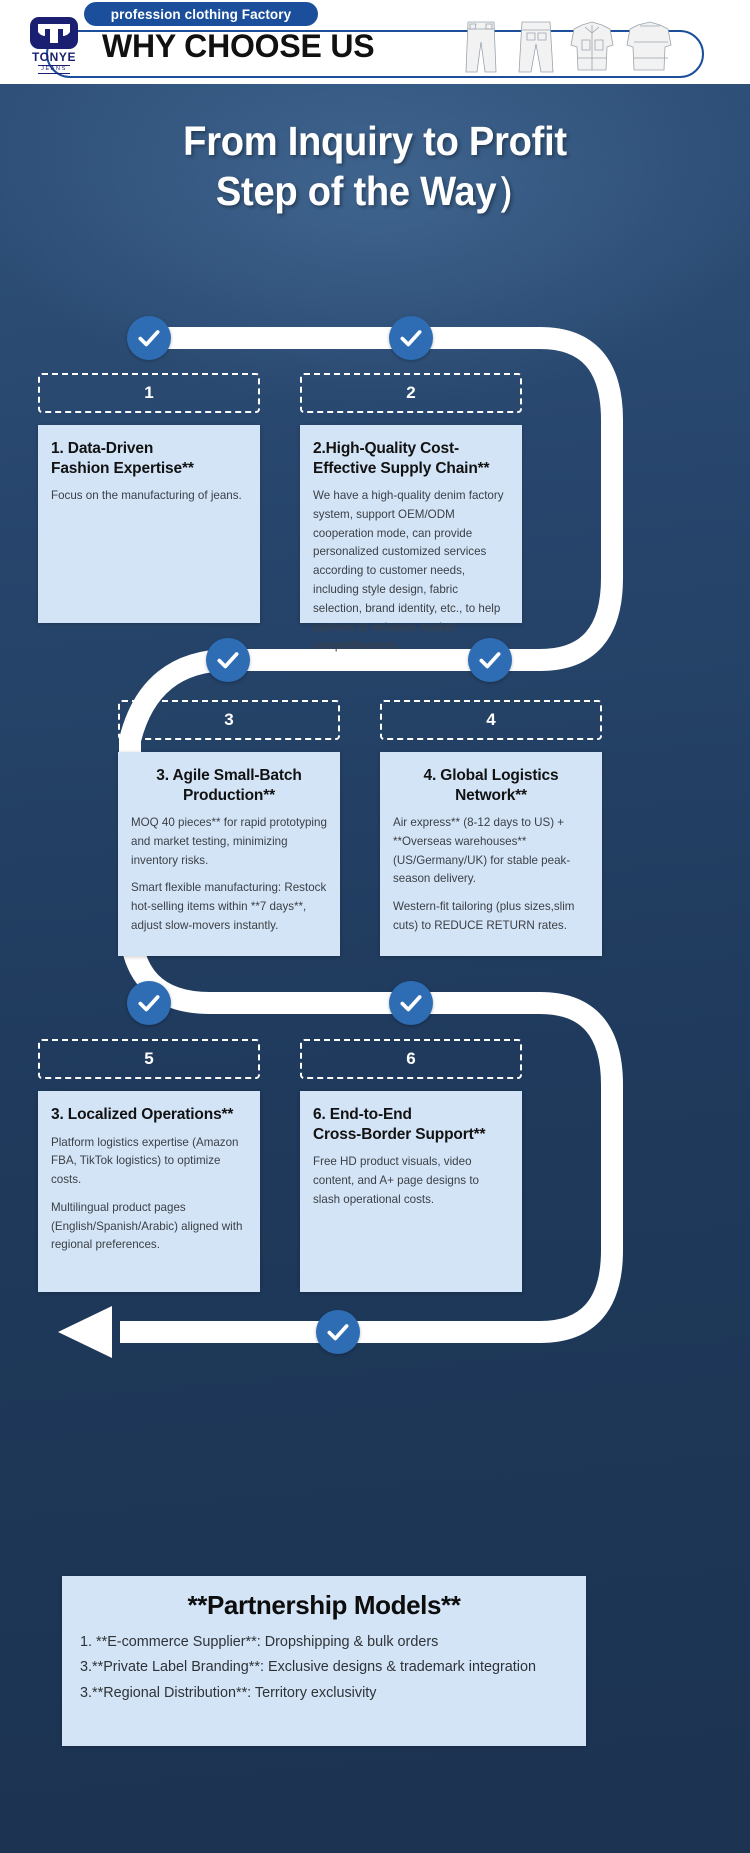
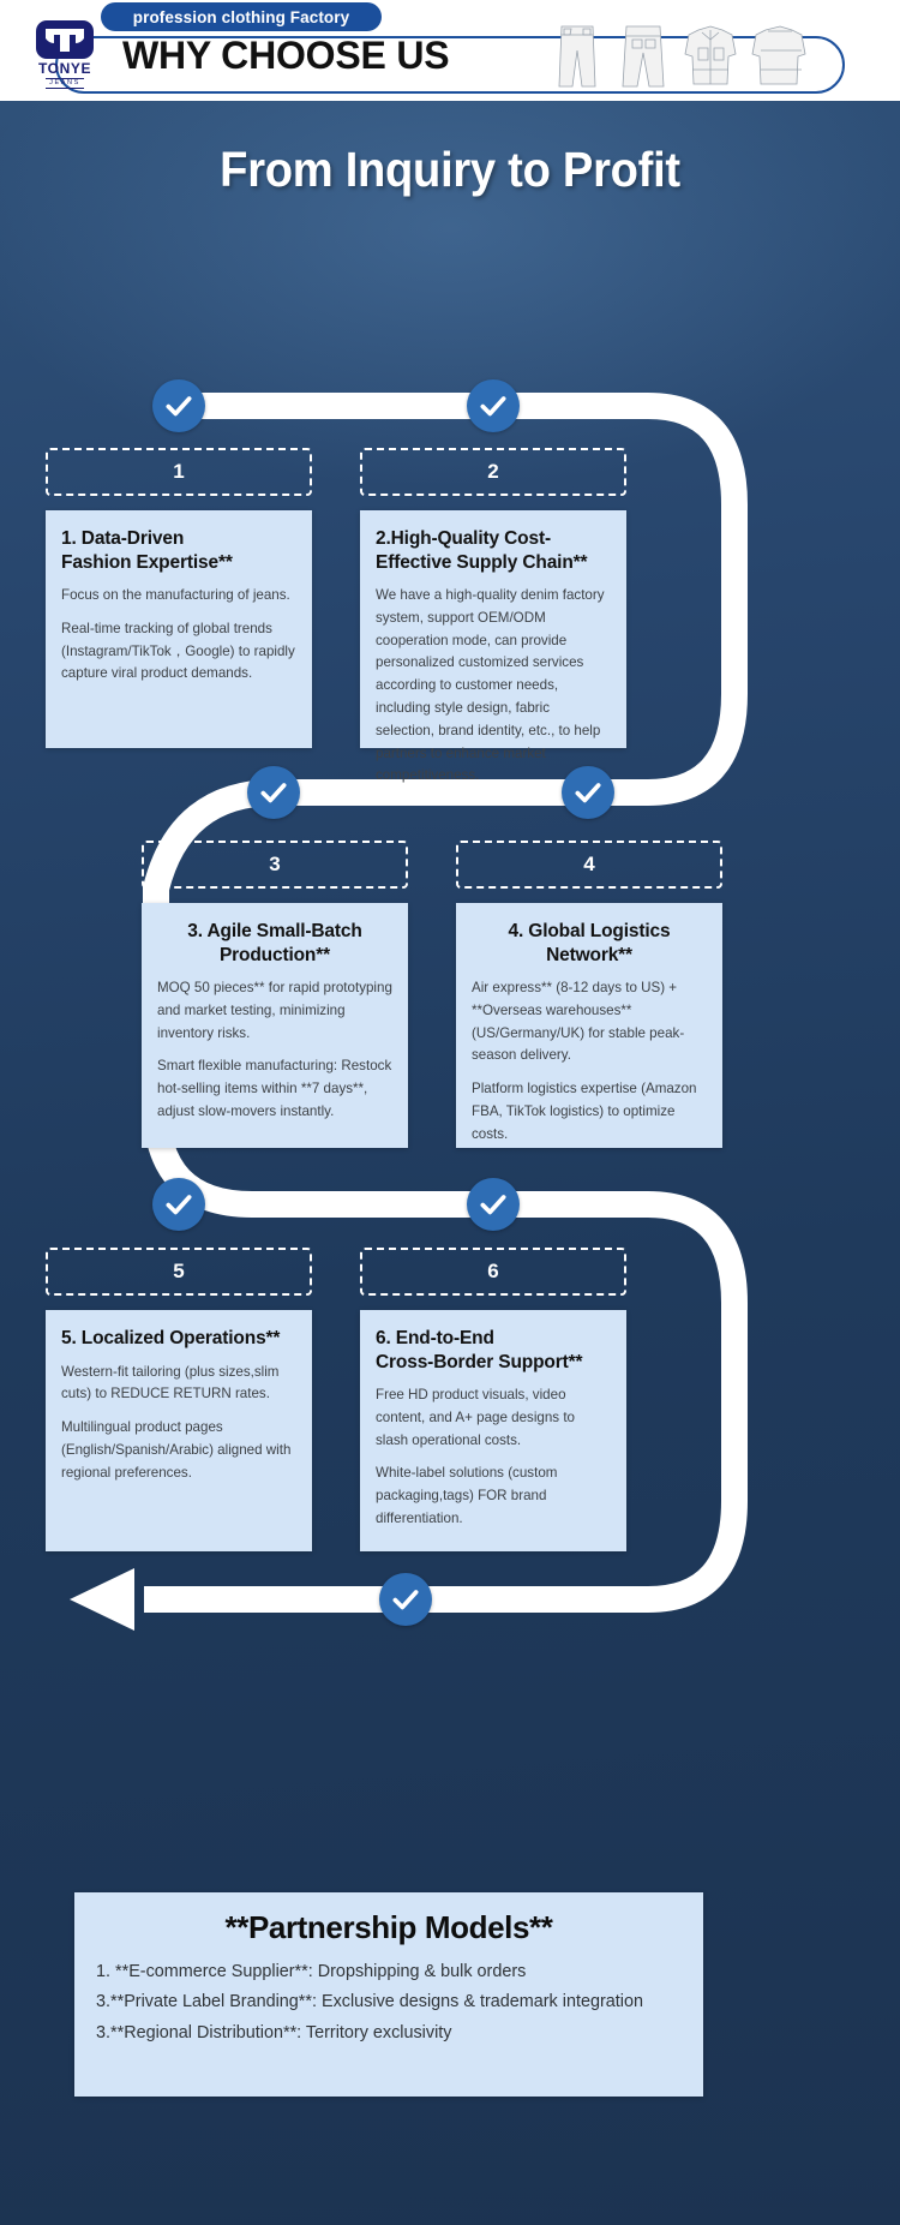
  profession clothing Factory
  TONYE
  WHY CHOOSE US
  From Inquiry to Profit
- Step of the Way）
  1
  2
  3
  4
  5
  6
  1. Data-Driven
  Fashion Expertise**
  Focus on the manufacturing of jeans.
+ Real-time tracking of global trends (Instagram/TikTok，Google) to rapidly capture viral product demands.
  2.High-Quality Cost-
  Effective Supply Chain**
  We have a high-quality denim factory system, support OEM/ODM cooperation mode, can provide personalized customized services according to customer needs, including style design, fabric selection, brand identity, etc., to help partners to enhance market competitiveness.
  3. Agile Small-Batch
  Production**
- MOQ 40 pieces** for rapid prototyping and market testing, minimizing inventory risks.
+ MOQ 50 pieces** for rapid prototyping and market testing, minimizing inventory risks.
  Smart flexible manufacturing: Restock hot-selling items within **7 days**, adjust slow-movers instantly.
  4. Global Logistics
  Network**
  Air express** (8-12 days to US) + **Overseas warehouses** (US/Germany/UK) for stable peak-season delivery.
- Western-fit tailoring (plus sizes,slim cuts) to REDUCE RETURN rates.
+ Platform logistics expertise (Amazon FBA, TikTok logistics) to optimize costs.
- 3. Localized Operations**
+ 5. Localized Operations**
- Platform logistics expertise (Amazon FBA, TikTok logistics) to optimize costs.
+ Western-fit tailoring (plus sizes,slim cuts) to REDUCE RETURN rates.
  Multilingual product pages (English/Spanish/Arabic) aligned with regional preferences.
  6. End-to-End
  Cross-Border Support**
  Free HD product visuals, video content, and A+ page designs to slash operational costs.
+ White-label solutions (custom packaging,tags) FOR brand differentiation.
  **Partnership Models**
  1. **E-commerce Supplier**: Dropshipping & bulk orders
  3.**Private Label Branding**: Exclusive designs & trademark integration
  3.**Regional Distribution**: Territory exclusivity
